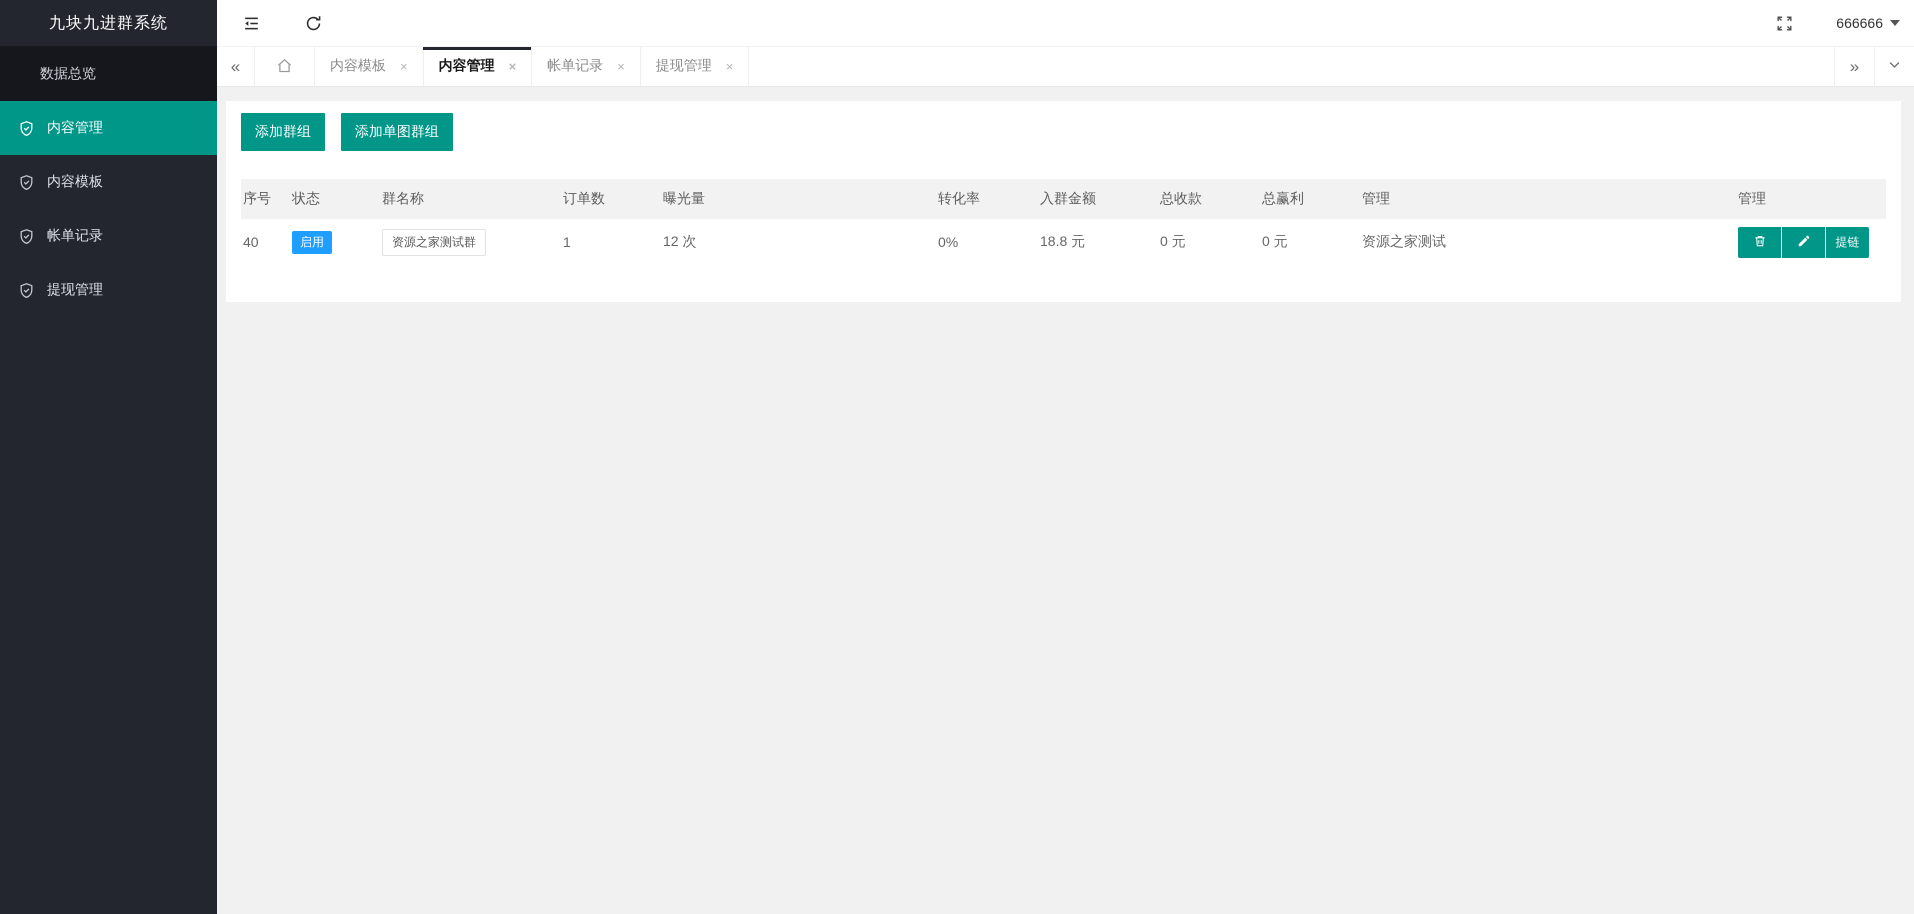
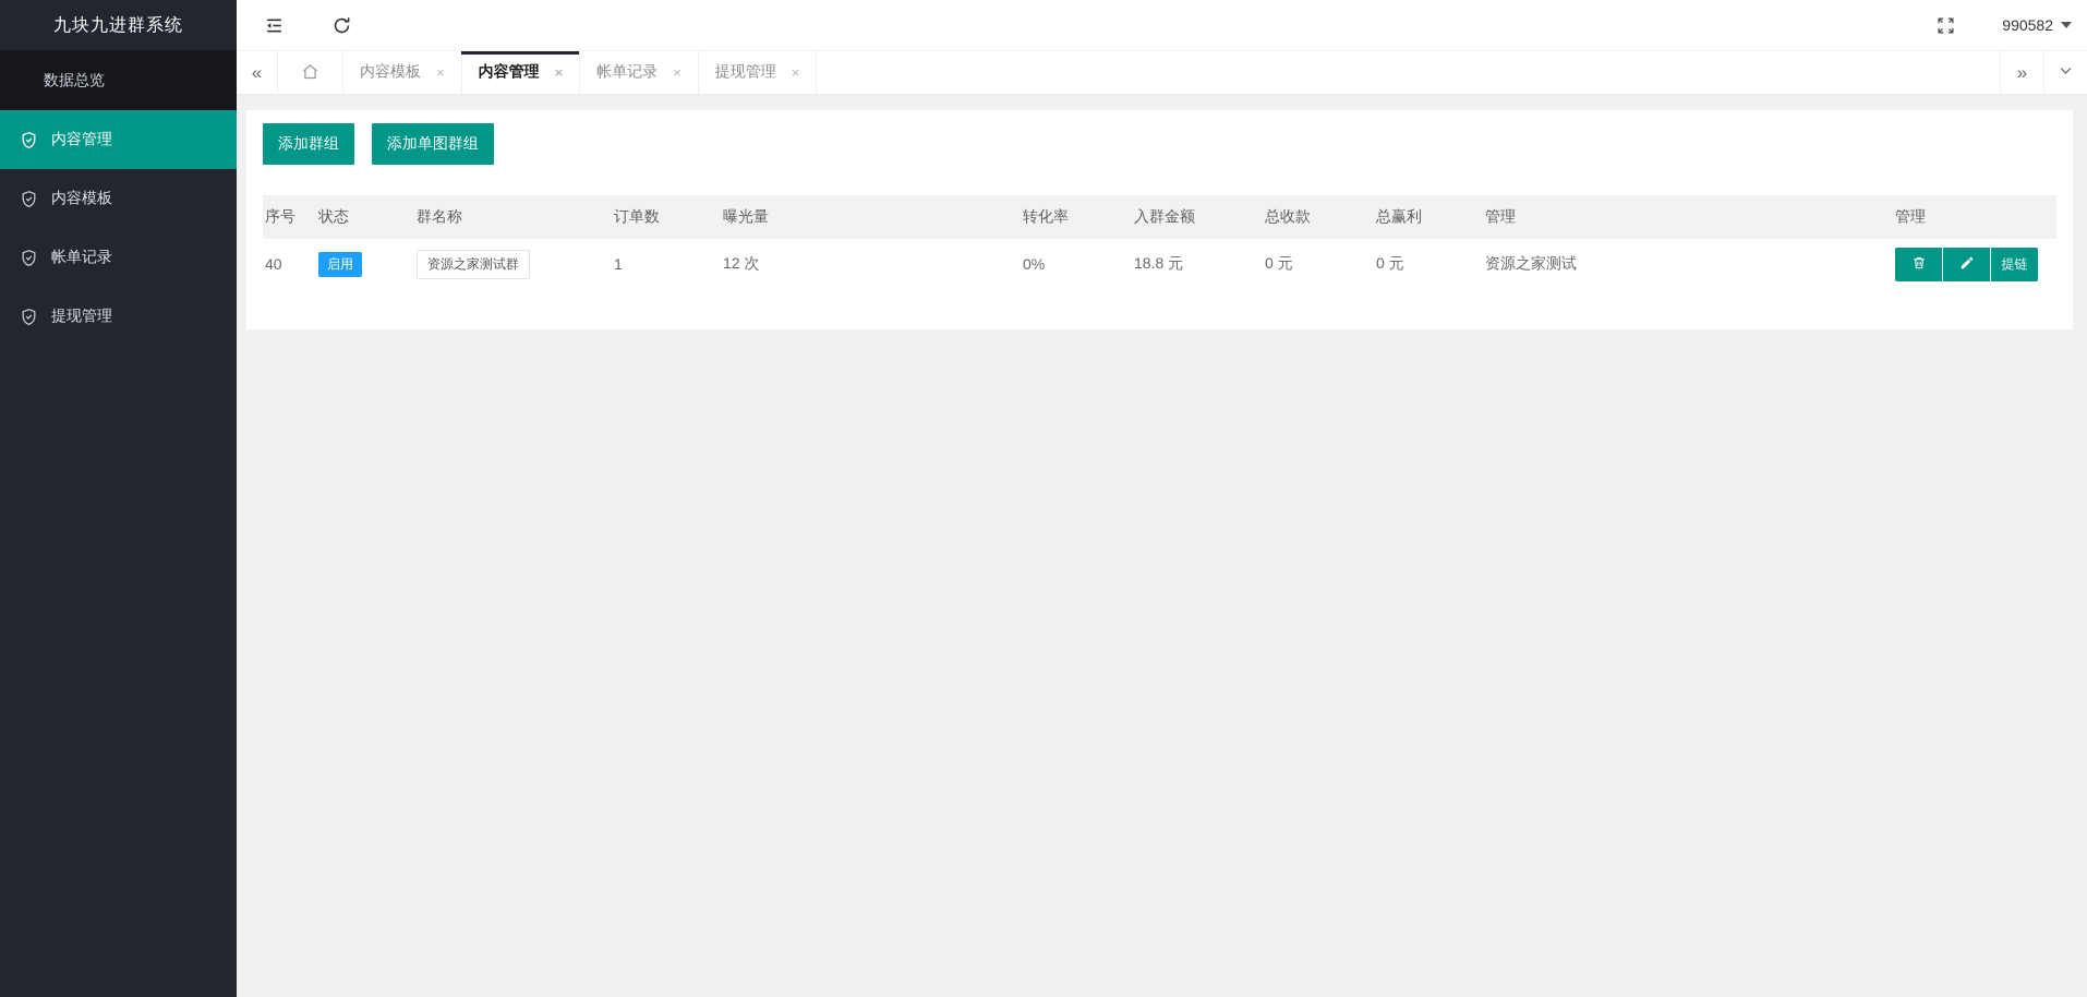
  九块九进群系统
  数据总览
  内容管理
  内容模板
  帐单记录
  提现管理
- 666666
+ 990582
  «
  内容模板
  ×
  内容管理
  ×
  帐单记录
  ×
  提现管理
  ×
  »
  添加群组 添加单图群组
  序号	状态	群名称	订单数	曝光量	转化率	入群金额	总收款	总赢利	管理	管理
  40	启用	资源之家测试群	1	12 次	0%	18.8 元	0 元	0 元	资源之家测试	提链
